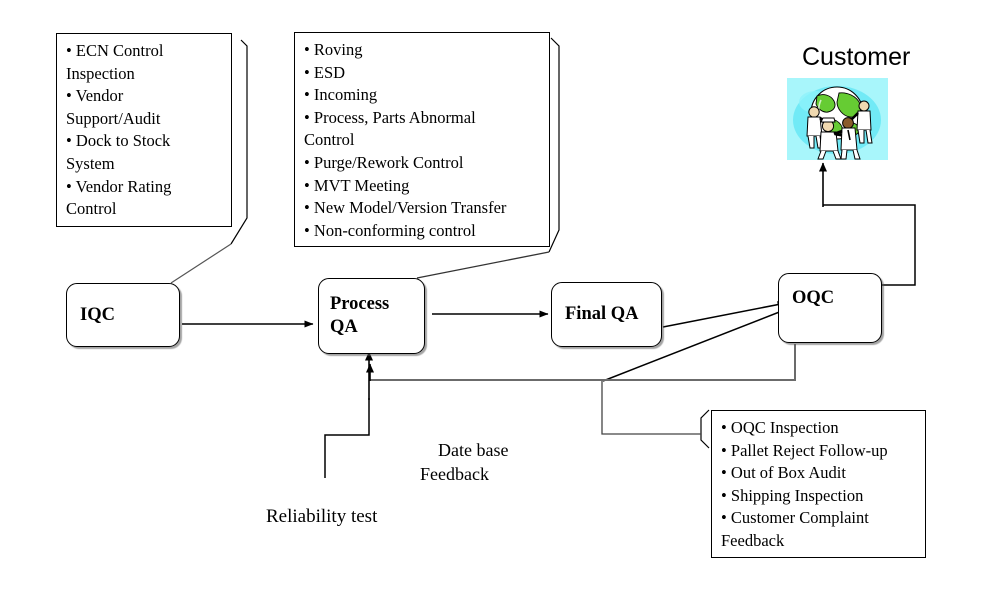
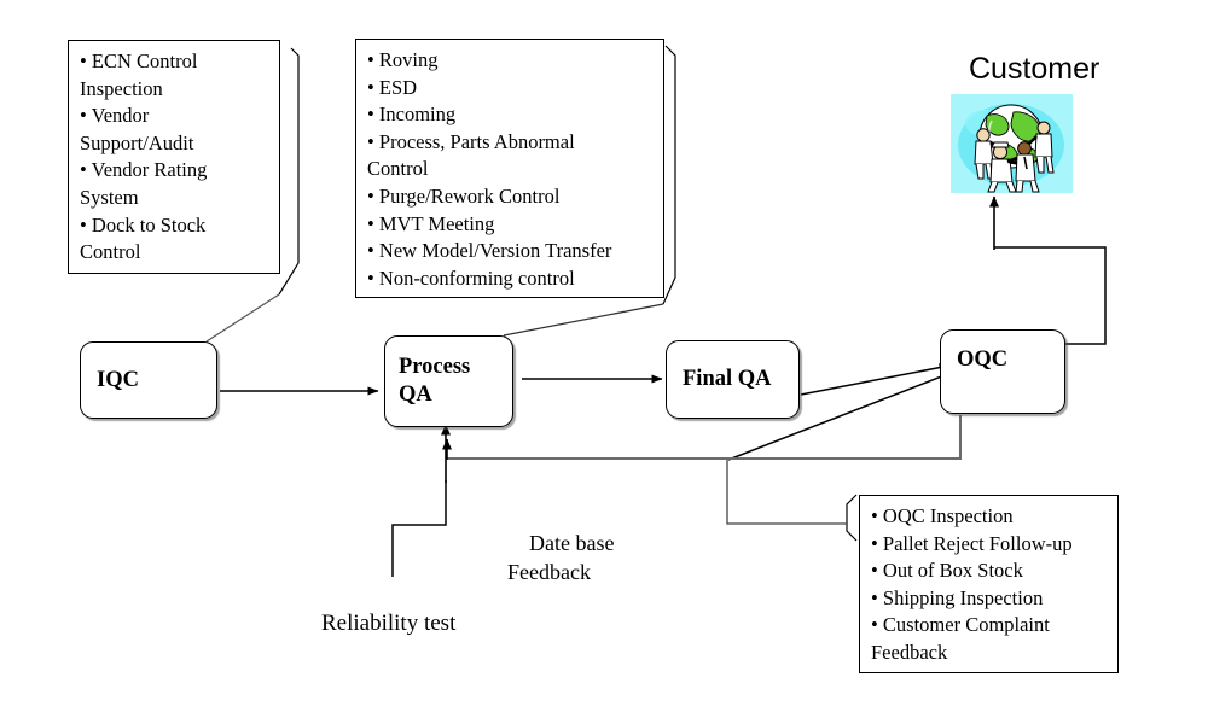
  • ECN Control
  Inspection
  • Vendor
  Support/Audit
- • Dock to Stock
+ • Vendor Rating
  System
- • Vendor Rating
+ • Dock to Stock
  Control
  • Roving
  • ESD
  • Incoming
  • Process, Parts Abnormal
  Control
  • Purge/Rework Control
  • MVT Meeting
  • New Model/Version Transfer
  • Non-conforming control
  • OQC Inspection
  • Pallet Reject Follow-up
- • Out of Box Audit
+ • Out of Box Stock
  • Shipping Inspection
  • Customer Complaint
  Feedback
  IQC
  Process
  QA
  Final QA
  OQC
  Date base
  Feedback
  Reliability test
  Customer
